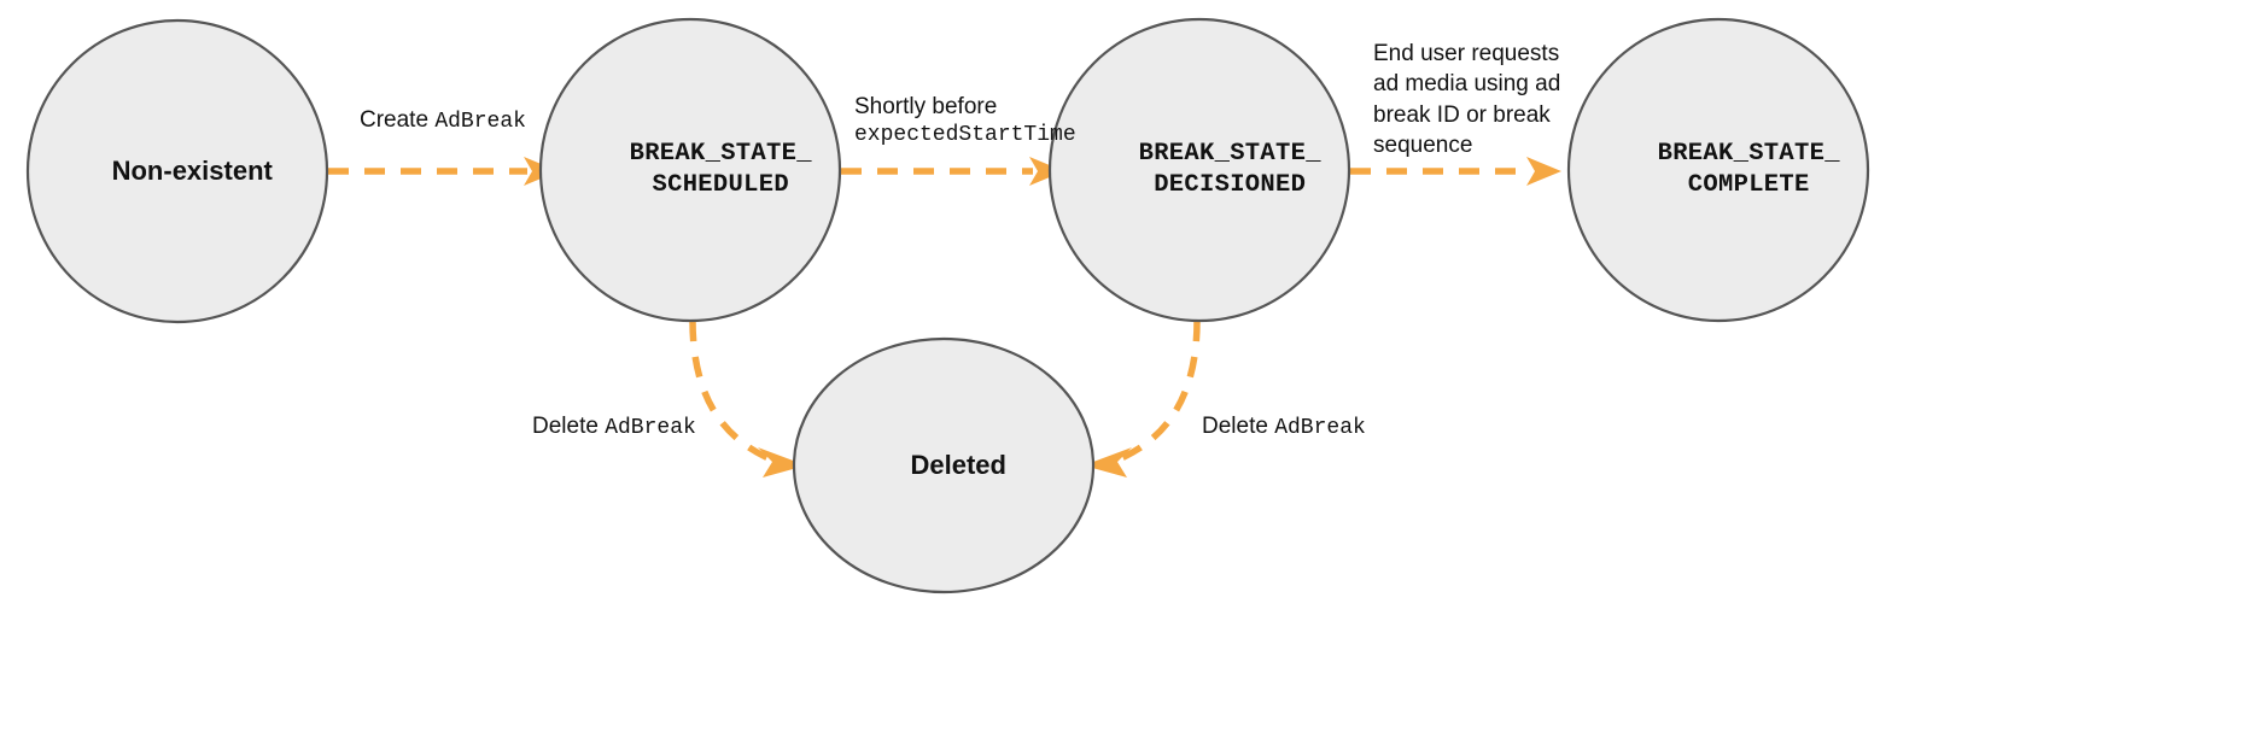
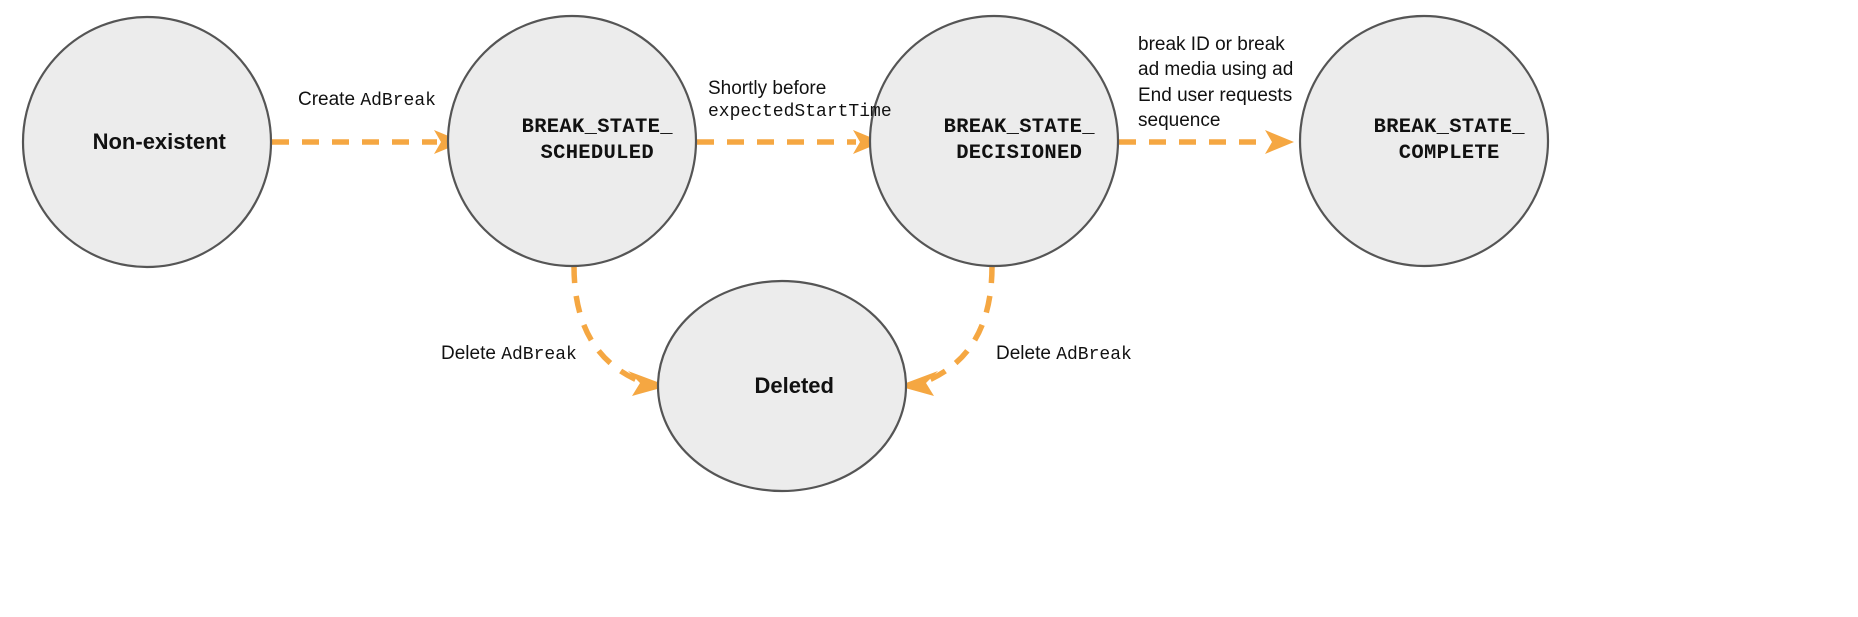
  Non-existent
  BREAK_STATE_ SCHEDULED
  BREAK_STATE_ DECISIONED
  BREAK_STATE_ COMPLETE
  Deleted
  Create AdBreak
  Shortly before
  expectedStartTime
- End user requests
+ break ID or break
  ad media using ad
- break ID or break
+ End user requests
  sequence
  Delete AdBreak
  Delete AdBreak
